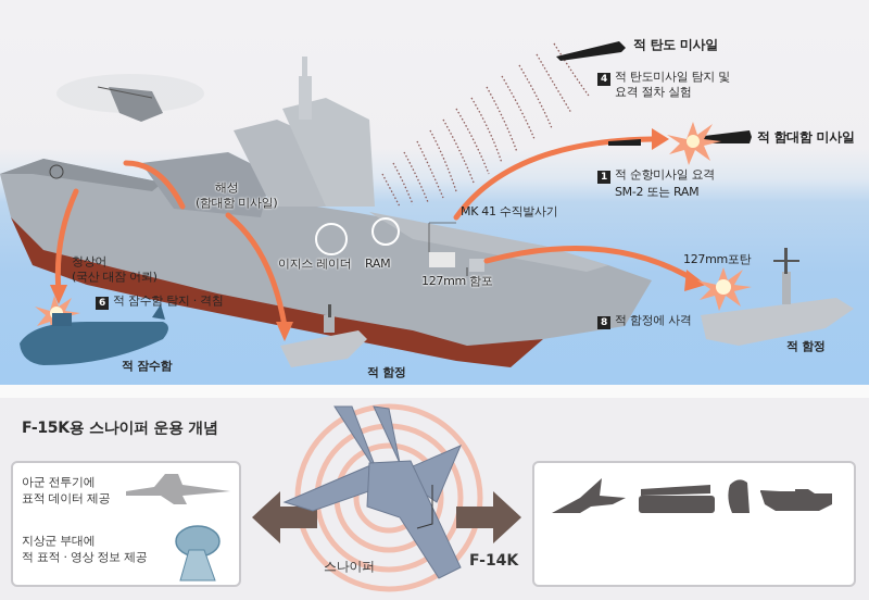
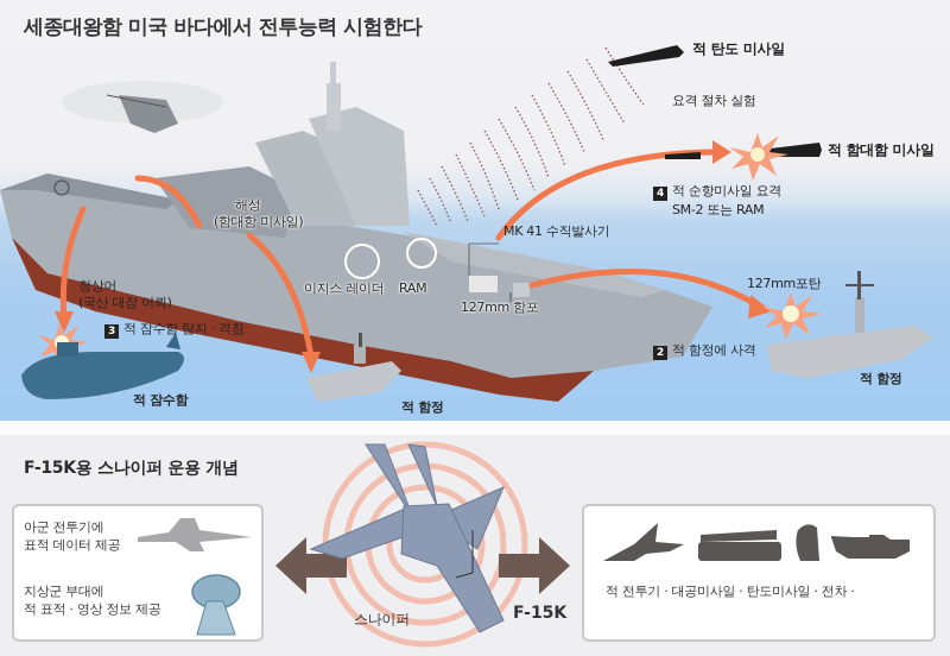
+ 세종대왕함 미국 바다에서 전투능력 시험한다
  적 탄도 미사일
- 4 적 탄도미사일 탐지 및
  요격 절차 실험
  적 함대함 미사일
- 1 적 순항미사일 요격
+ 4 적 순항미사일 요격
  SM-2 또는 RAM
  해성
  (함대함 미사일)
  이지스 레이더
  RAM
  MK 41 수직발사기
  127mm 함포
  127mm포탄
- 8 적 함정에 사격
+ 2 적 함정에 사격
  적 함정
  청상어
  (국산 대잠 어뢰)
- 6 적 잠수함 탐지 · 격침
+ 3 적 잠수함 탐지 · 격침
  적 잠수함
  적 함정
  F-15K용 스나이퍼 운용 개념
  아군 전투기에
  표적 데이터 제공
  지상군 부대에
  적 표적 · 영상 정보 제공
  스나이퍼
- F-14K
+ F-15K
+ 적 전투기 · 대공미사일 · 탄도미사일 · 전차 ·
